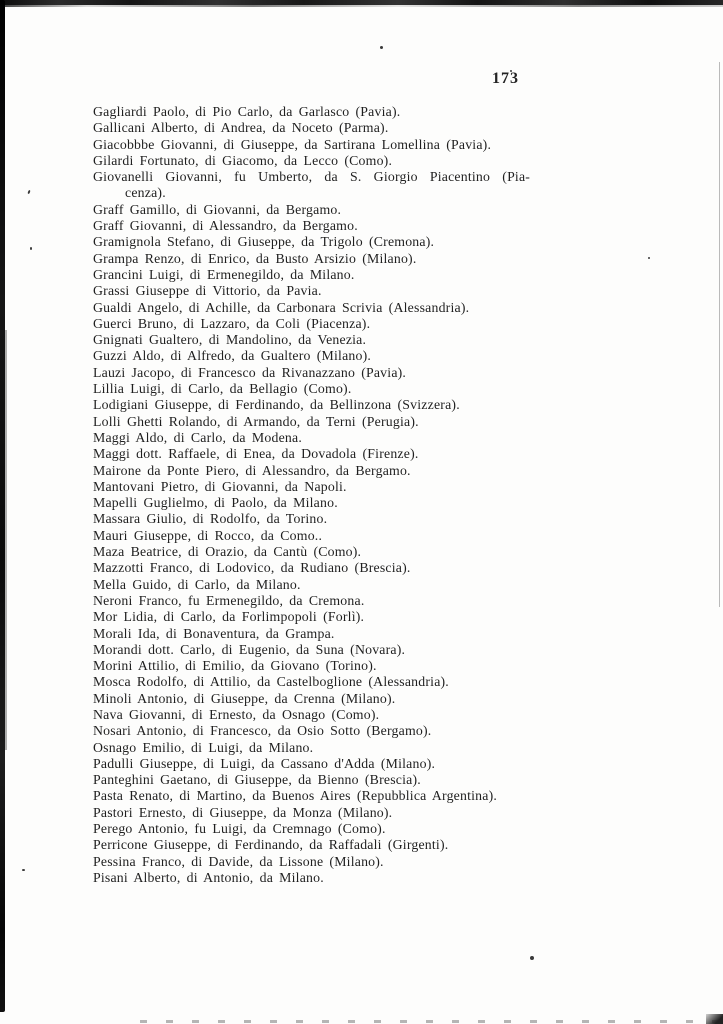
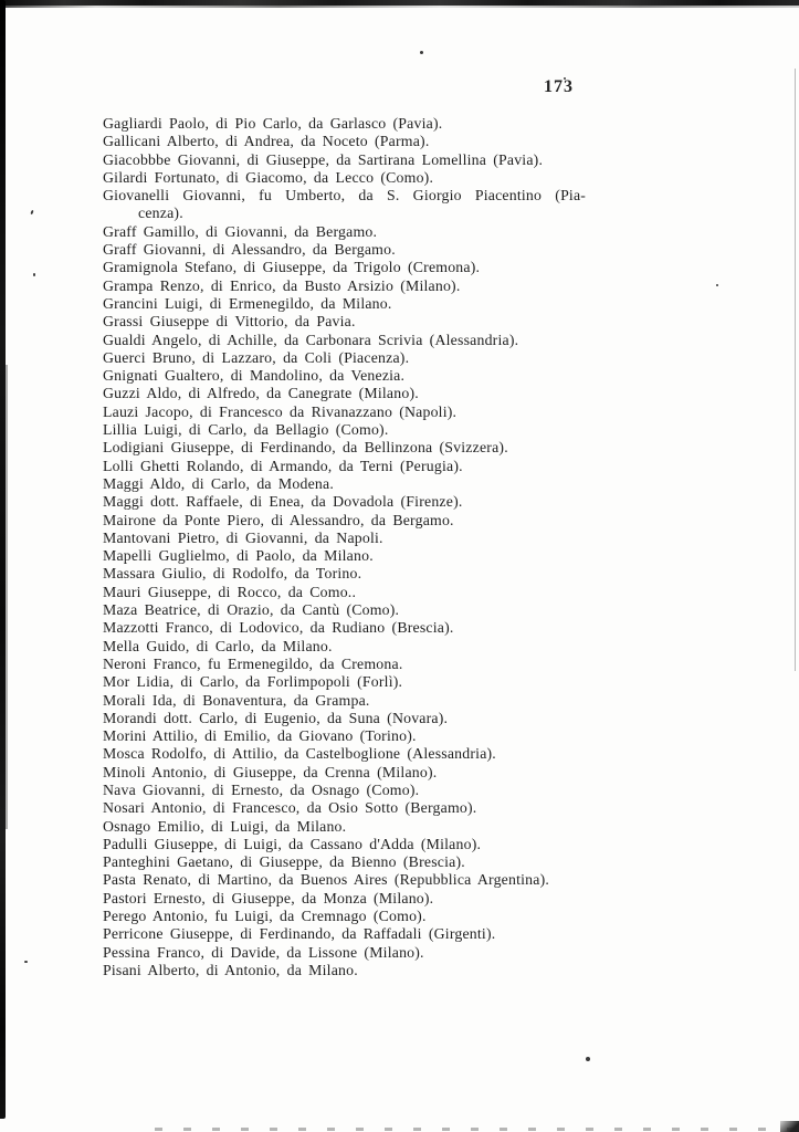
  173
  Gagliardi Paolo, di Pio Carlo, da Garlasco (Pavia).
  Gallicani Alberto, di Andrea, da Noceto (Parma).
  Giacobbbe Giovanni, di Giuseppe, da Sartirana Lomellina (Pavia).
  Gilardi Fortunato, di Giacomo, da Lecco (Como).
  Giovanelli Giovanni, fu Umberto, da S. Giorgio Piacentino (Pia-
  cenza).
  Graff Gamillo, di Giovanni, da Bergamo.
  Graff Giovanni, di Alessandro, da Bergamo.
  Gramignola Stefano, di Giuseppe, da Trigolo (Cremona).
  Grampa Renzo, di Enrico, da Busto Arsizio (Milano).
  Grancini Luigi, di Ermenegildo, da Milano.
  Grassi Giuseppe di Vittorio, da Pavia.
  Gualdi Angelo, di Achille, da Carbonara Scrivia (Alessandria).
  Guerci Bruno, di Lazzaro, da Coli (Piacenza).
  Gnignati Gualtero, di Mandolino, da Venezia.
- Guzzi Aldo, di Alfredo, da Gualtero (Milano).
+ Guzzi Aldo, di Alfredo, da Canegrate (Milano).
- Lauzi Jacopo, di Francesco da Rivanazzano (Pavia).
+ Lauzi Jacopo, di Francesco da Rivanazzano (Napoli).
  Lillia Luigi, di Carlo, da Bellagio (Como).
  Lodigiani Giuseppe, di Ferdinando, da Bellinzona (Svizzera).
  Lolli Ghetti Rolando, di Armando, da Terni (Perugia).
  Maggi Aldo, di Carlo, da Modena.
  Maggi dott. Raffaele, di Enea, da Dovadola (Firenze).
  Mairone da Ponte Piero, di Alessandro, da Bergamo.
  Mantovani Pietro, di Giovanni, da Napoli.
  Mapelli Guglielmo, di Paolo, da Milano.
  Massara Giulio, di Rodolfo, da Torino.
  Mauri Giuseppe, di Rocco, da Como..
  Maza Beatrice, di Orazio, da Cantù (Como).
  Mazzotti Franco, di Lodovico, da Rudiano (Brescia).
  Mella Guido, di Carlo, da Milano.
  Neroni Franco, fu Ermenegildo, da Cremona.
  Mor Lidia, di Carlo, da Forlimpopoli (Forlì).
  Morali Ida, di Bonaventura, da Grampa.
  Morandi dott. Carlo, di Eugenio, da Suna (Novara).
  Morini Attilio, di Emilio, da Giovano (Torino).
  Mosca Rodolfo, di Attilio, da Castelboglione (Alessandria).
  Minoli Antonio, di Giuseppe, da Crenna (Milano).
  Nava Giovanni, di Ernesto, da Osnago (Como).
  Nosari Antonio, di Francesco, da Osio Sotto (Bergamo).
  Osnago Emilio, di Luigi, da Milano.
  Padulli Giuseppe, di Luigi, da Cassano d'Adda (Milano).
  Panteghini Gaetano, di Giuseppe, da Bienno (Brescia).
  Pasta Renato, di Martino, da Buenos Aires (Repubblica Argentina).
  Pastori Ernesto, di Giuseppe, da Monza (Milano).
  Perego Antonio, fu Luigi, da Cremnago (Como).
  Perricone Giuseppe, di Ferdinando, da Raffadali (Girgenti).
  Pessina Franco, di Davide, da Lissone (Milano).
  Pisani Alberto, di Antonio, da Milano.
